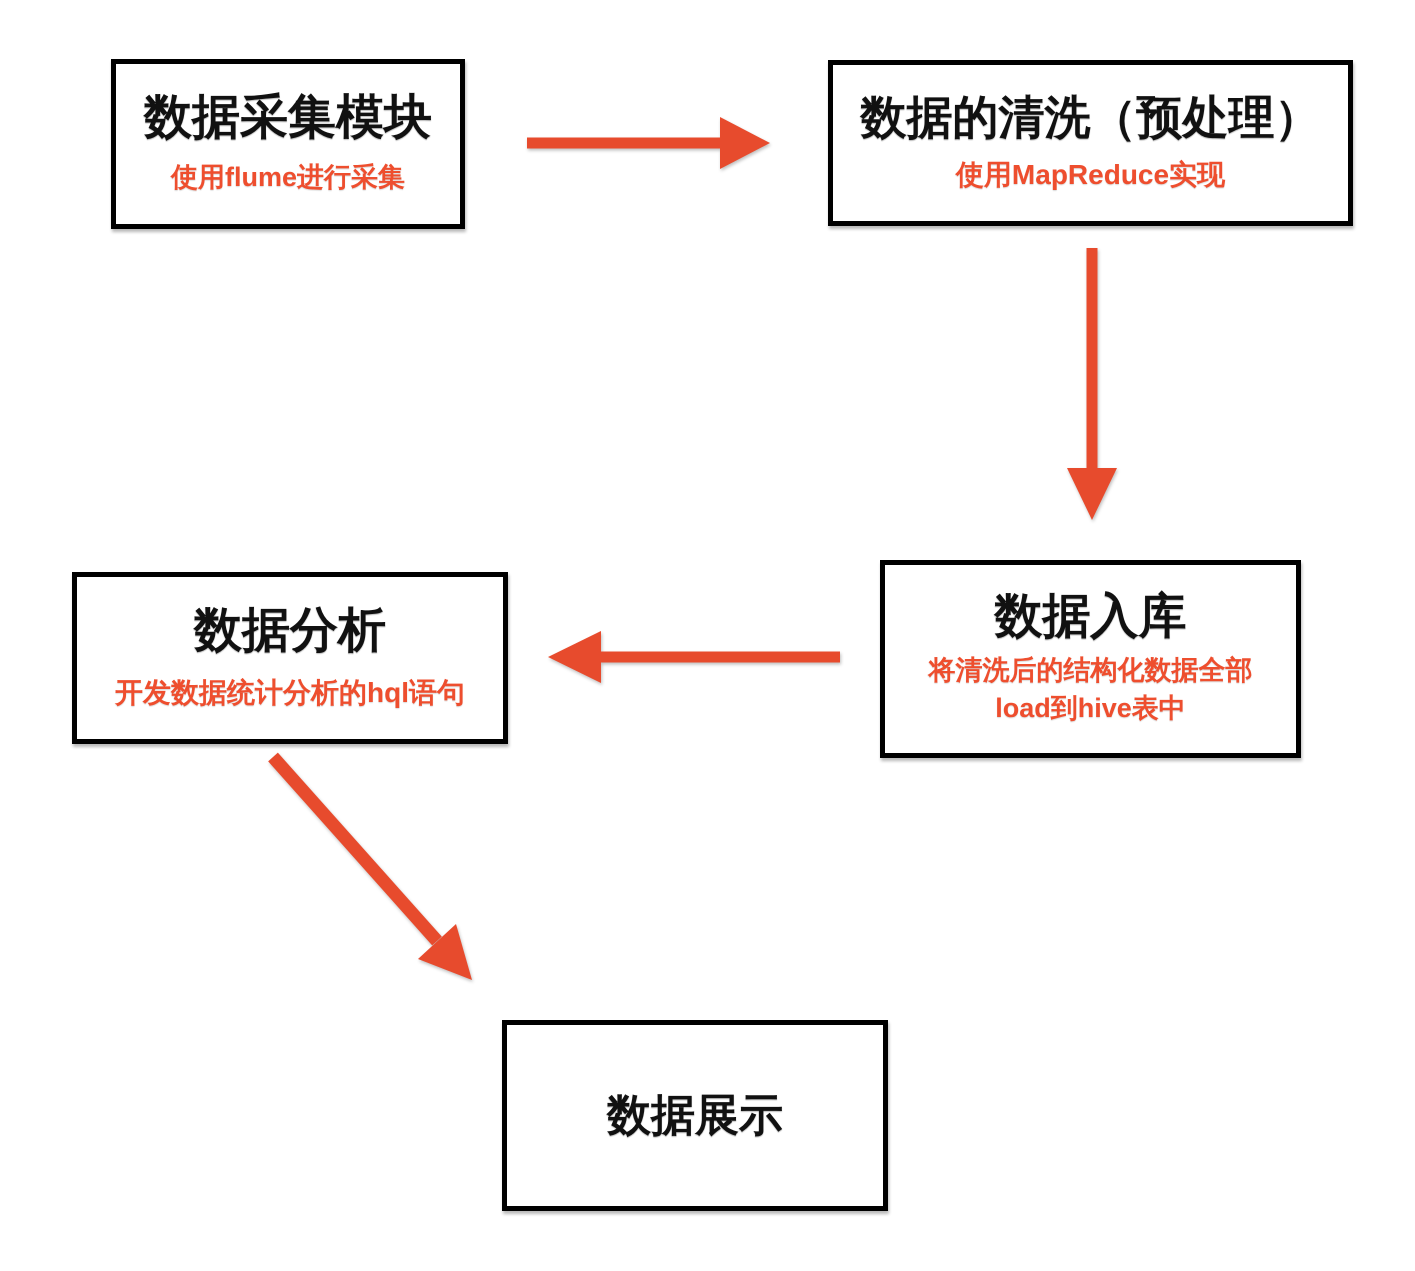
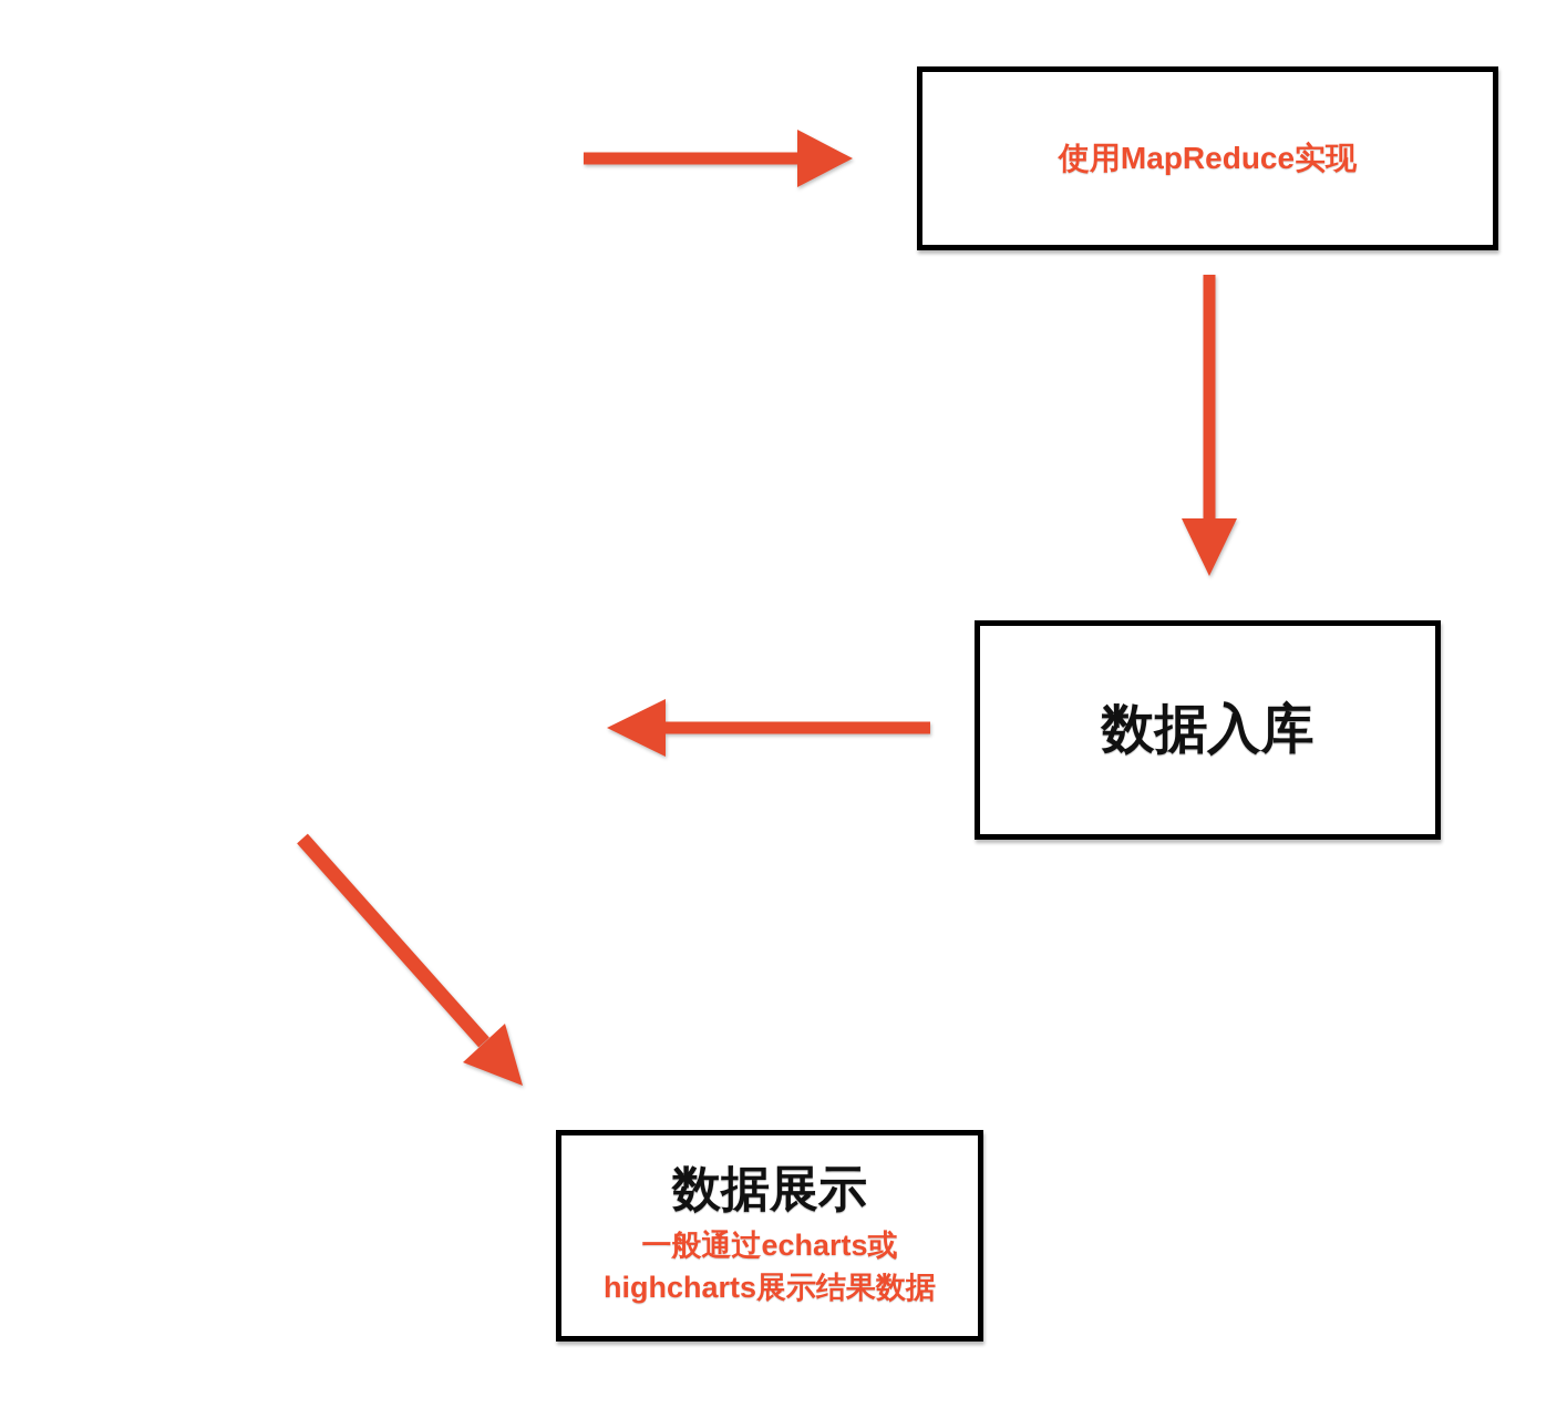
- 数据采集模块
- 使用flume进行采集
- 数据的清洗（预处理）
  使用MapReduce实现
  数据入库
- 将清洗后的结构化数据全部
- load到hive表中
- 数据分析
- 开发数据统计分析的hql语句
  数据展示
+ 一般通过echarts或
+ highcharts展示结果数据
